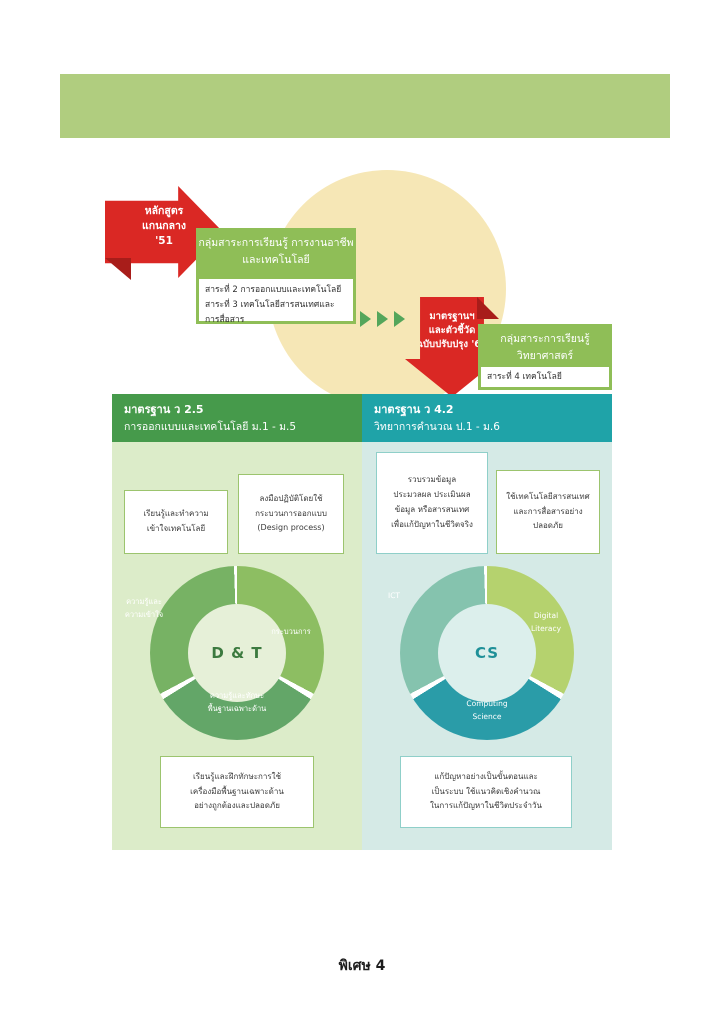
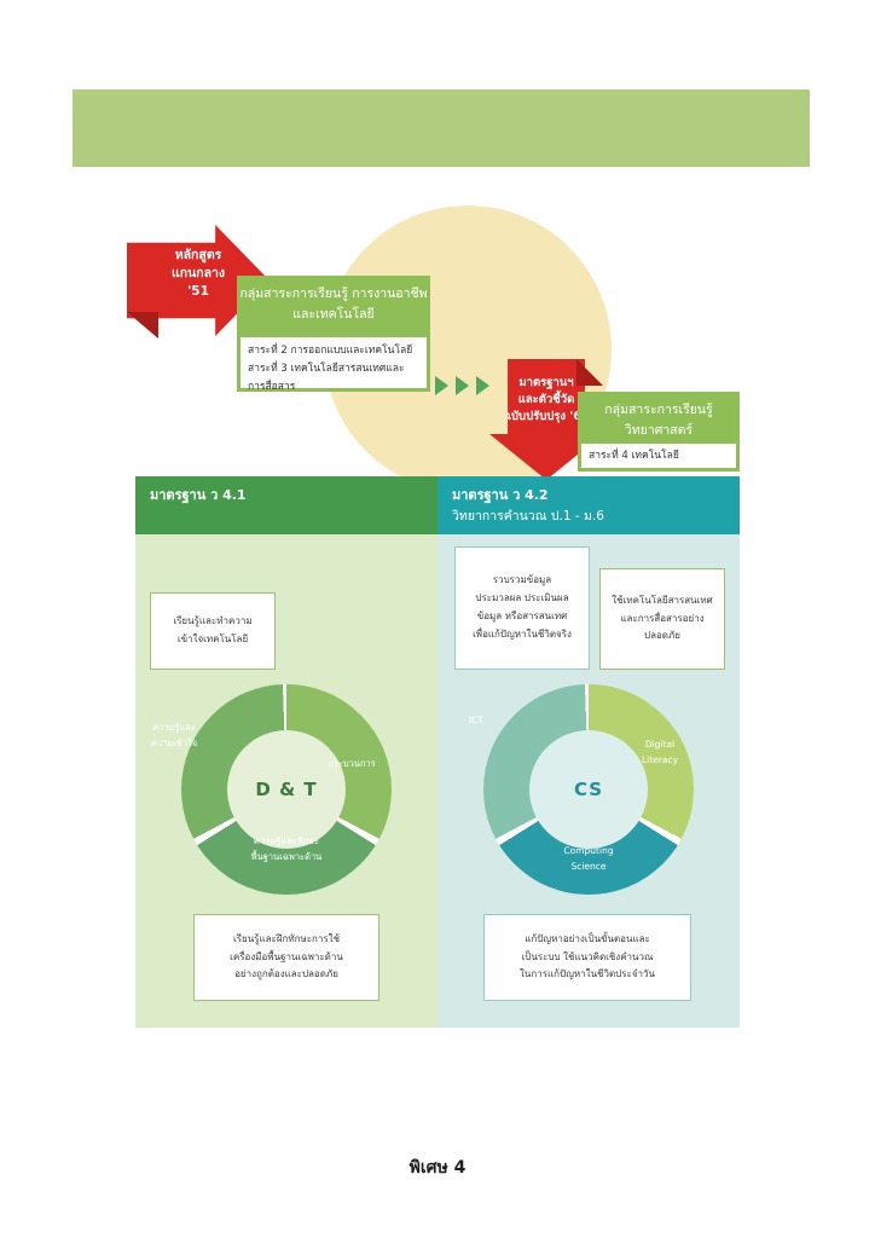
  หลักสูตร
  แกนกลาง
  '51
  กลุ่มสาระการเรียนรู้ การงานอาชีพและเทคโนโลยี
  สาระที่ 2 การออกแบบและเทคโนโลยี
  สาระที่ 3 เทคโนโลยีสารสนเทศและการสื่อสาร
  มาตรฐานฯ
  และตัวชี้วัด
  บับปรับปรุง '
  กลุ่มสาระการเรียนรู้ วิทยาศาสตร์
  สาระที่ 4 เทคโนโลยี
- มาตรฐาน ว 2.5
+ มาตรฐาน ว 4.1
- การออกแบบและเทคโนโลยี ม.1 - ม.5
  เรียนรู้และทำความ
  เข้าใจเทคโนโลยี
- ลงมือปฏิบัติโดยใช้
- กระบวนการออกแบบ
- (Design process)
  D & T
  ความรู้และ
  ความเข้าใจ
  กระบวนการ
  ความรู้และทักษะ
  พื้นฐานเฉพาะด้าน
  เรียนรู้และฝึกทักษะการใช้
  เครื่องมือพื้นฐานเฉพาะด้าน
  อย่างถูกต้องและปลอดภัย
  มาตรฐาน ว 4.2
  วิทยาการคำนวณ ป.1 - ม.6
  รวบรวมข้อมูล
  ประมวลผล ประเมินผล
  ข้อมูล หรือสารสนเทศ
  เพื่อแก้ปัญหาในชีวิตจริง
  ใช้เทคโนโลยีสารสนเทศ
  และการสื่อสารอย่าง
  ปลอดภัย
  CS
  ICT
  Digital
  Literacy
  Computing
  Science
  แก้ปัญหาอย่างเป็นขั้นตอนและ
  เป็นระบบ ใช้แนวคิดเชิงคำนวณ
  ในการแก้ปัญหาในชีวิตประจำวัน
  พิเศษ 4
